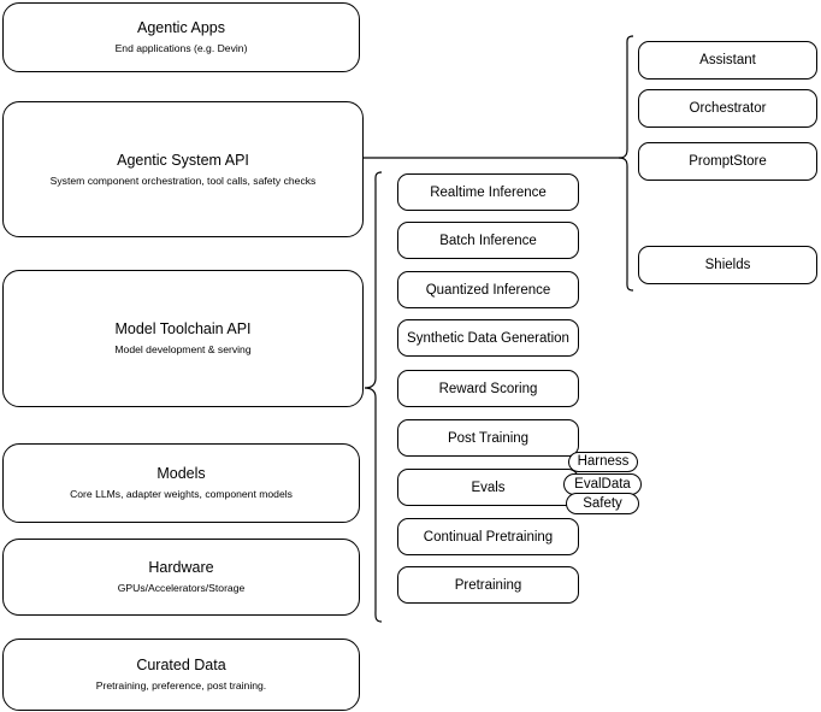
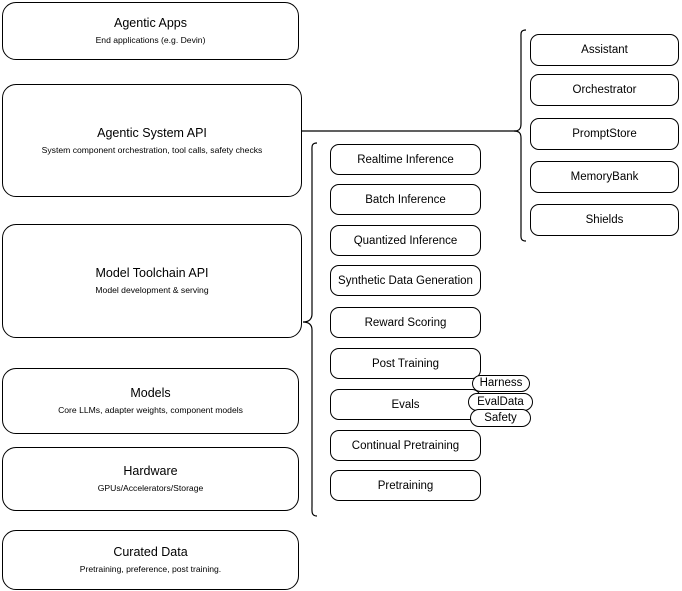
  Agentic Apps
  End applications (e.g. Devin)
  Agentic System API
  System component orchestration, tool calls, safety checks
  Model Toolchain API
  Model development & serving
  Models
  Core LLMs, adapter weights, component models
  Hardware
  GPUs/Accelerators/Storage
  Curated Data
  Pretraining, preference, post training.
  Assistant
  Orchestrator
  PromptStore
+ MemoryBank
  Shields
  Realtime Inference
  Batch Inference
  Quantized Inference
  Synthetic Data Generation
  Reward Scoring
  Post Training
  Evals
  Continual Pretraining
  Pretraining
  Harness
  EvalData
  Safety
